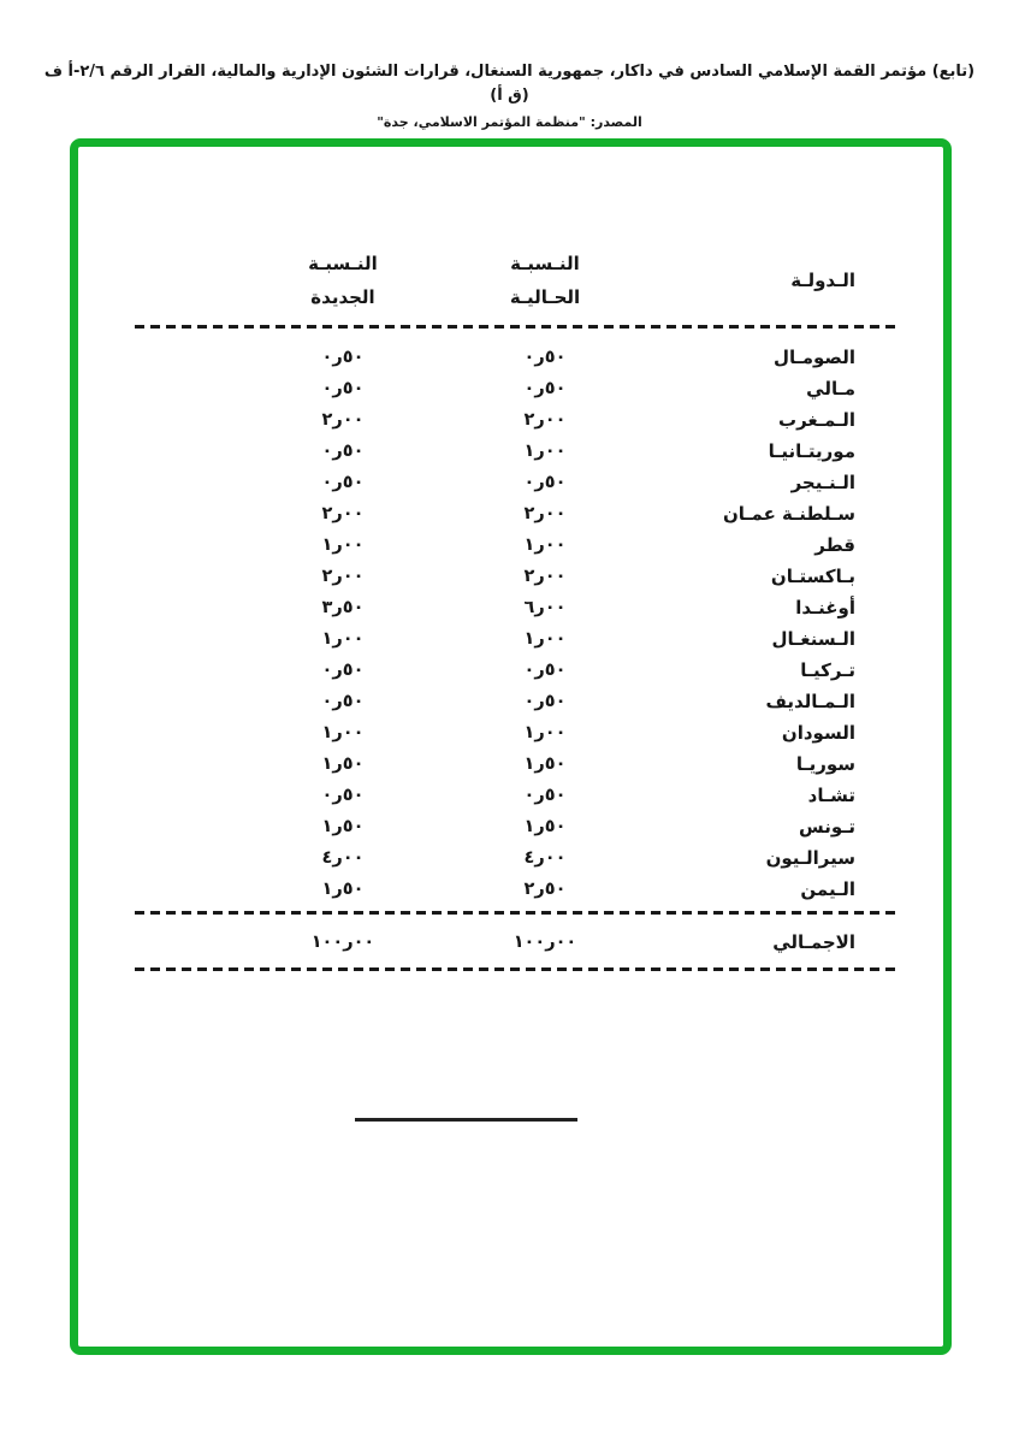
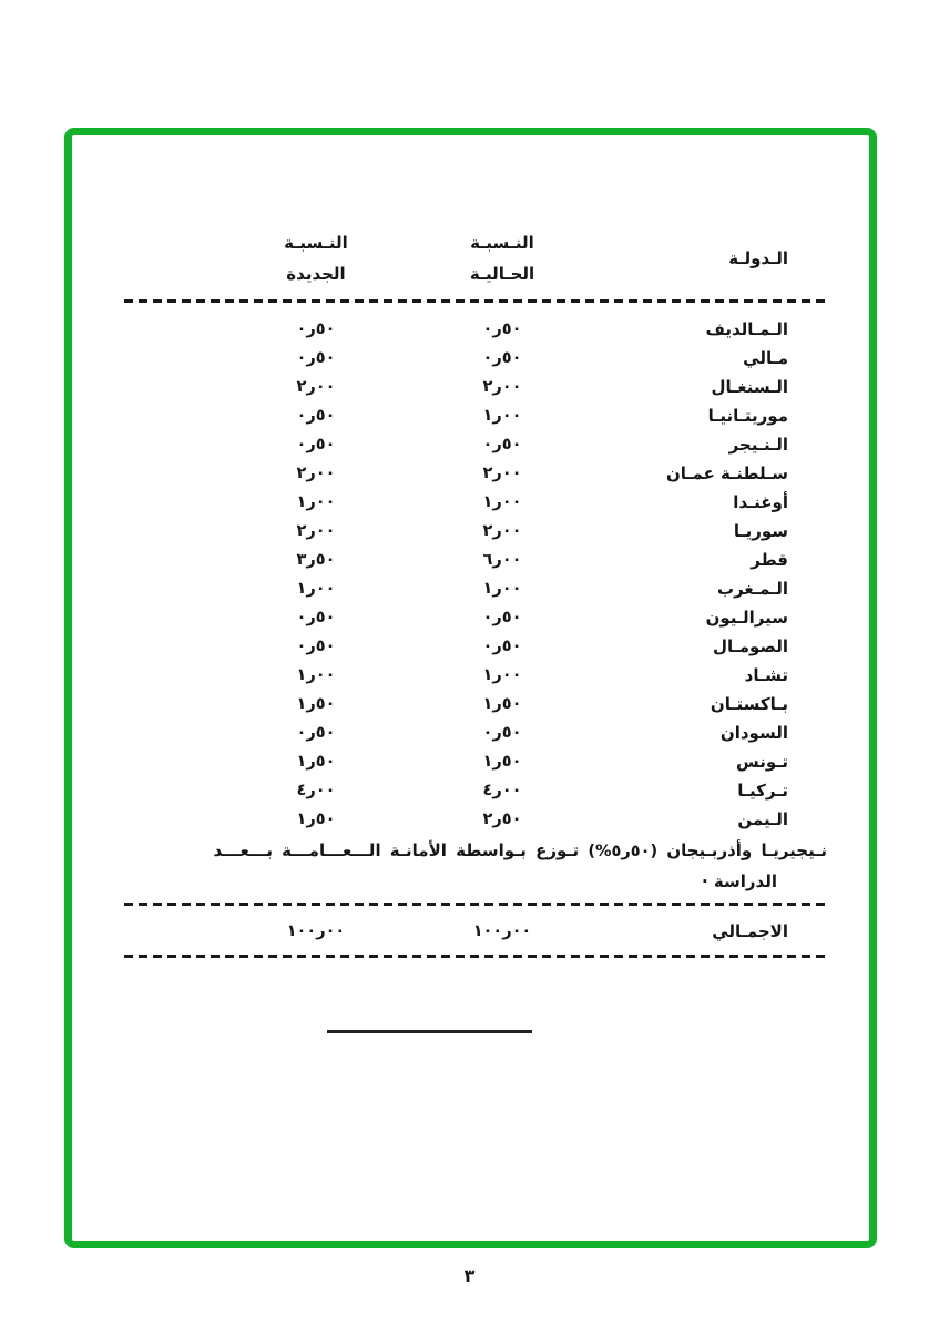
- (تابع) مؤتمر القمة الإسلامي السادس في داكار، جمهورية السنغال، قرارات الشئون الإدارية والمالية، القرار الرقم ٢/٦-أ ف (ق أ)
- المصدر: "منظمة المؤتمر الاسلامي، جدة"
  الـدولـة
  النـسبـة
  الحـاليـة
  النـسبـة
  الجديدة
- الصومـال
+ الـمـالديف
  ٠ر٥٠
  ٠ر٥٠
  مـالي
  ٠ر٥٠
  ٠ر٥٠
- الـمـغرب
+ الـسنغـال
  ٢ر٠٠
  ٢ر٠٠
  موريتـانيـا
  ١ر٠٠
  ٠ر٥٠
  الـنـيجر
  ٠ر٥٠
  ٠ر٥٠
  سـلطنـة عمـان
  ٢ر٠٠
  ٢ر٠٠
- قطر
+ أوغنـدا
  ١ر٠٠
  ١ر٠٠
- بـاكستـان
+ سوريـا
  ٢ر٠٠
  ٢ر٠٠
- أوغنـدا
+ قطر
  ٦ر٠٠
  ٣ر٥٠
- الـسنغـال
+ الـمـغرب
  ١ر٠٠
  ١ر٠٠
- تـركيـا
+ سيرالـيون
  ٠ر٥٠
  ٠ر٥٠
- الـمـالديف
+ الصومـال
  ٠ر٥٠
  ٠ر٥٠
- السودان
+ تشـاد
  ١ر٠٠
  ١ر٠٠
- سوريـا
+ بـاكستـان
  ١ر٥٠
  ١ر٥٠
- تشـاد
+ السودان
  ٠ر٥٠
  ٠ر٥٠
  تـونس
  ١ر٥٠
  ١ر٥٠
- سيرالـيون
+ تـركيـا
  ٤ر٠٠
  ٤ر٠٠
  الـيمن
  ٢ر٥٠
  ١ر٥٠
+ نـيجيريـا وأذربـيجان (%٥ر٥٠) تـوزع بـواسطة الأمانـة الـــعـــامـــة بـــعـــد
+ الدراسة ·
  الاجمـالي
  ١٠٠ر٠٠
  ١٠٠ر٠٠
+ ٣
